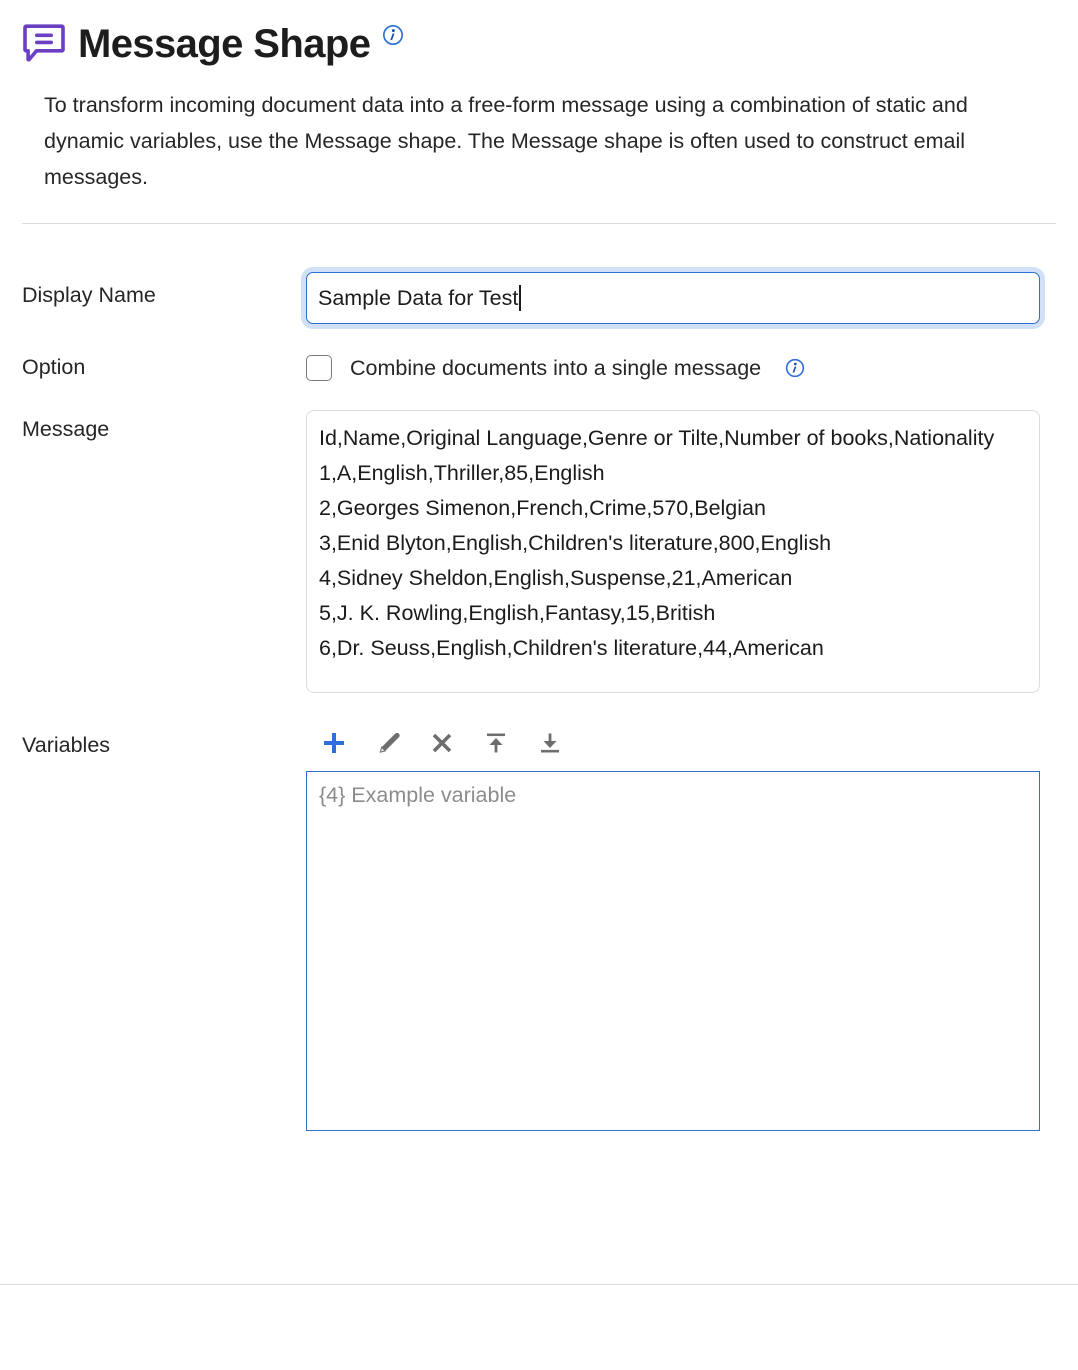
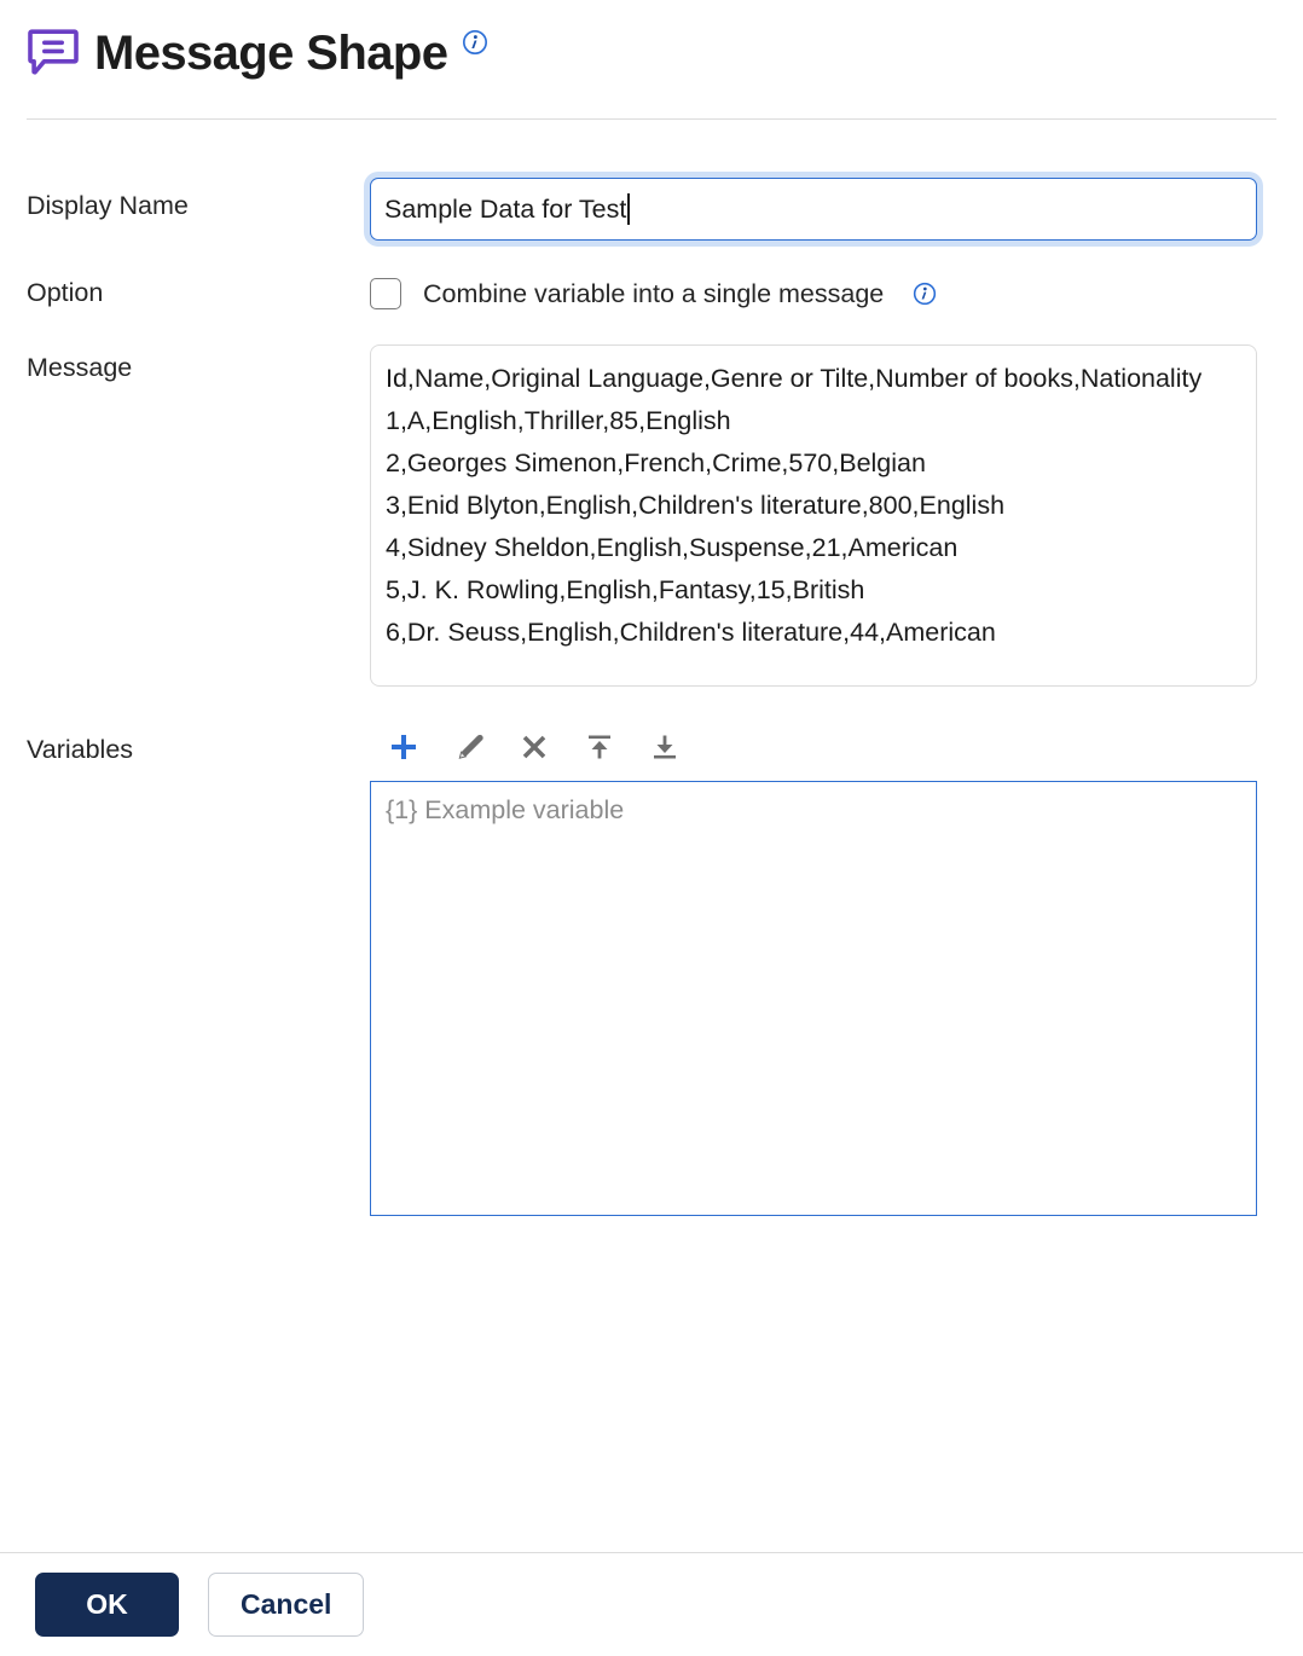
  Message Shape
- To transform incoming document data into a free-form message using a combination of static and dynamic variables, use the Message shape. The Message shape is often used to construct email messages.
  Display Name
  Sample Data for Test
  Option
- Combine documents into a single message
+ Combine variable into a single message
  Message
  Id,Name,Original Language,Genre or Tilte,Number of books,Nationality
  1,A,English,Thriller,85,English
  2,Georges Simenon,French,Crime,570,Belgian
  3,Enid Blyton,English,Children's literature,800,English
  4,Sidney Sheldon,English,Suspense,21,American
  5,J. K. Rowling,English,Fantasy,15,British
  6,Dr. Seuss,English,Children's literature,44,American
  Variables
- {4} Example variable
+ {1} Example variable
+ OK
+ Cancel
